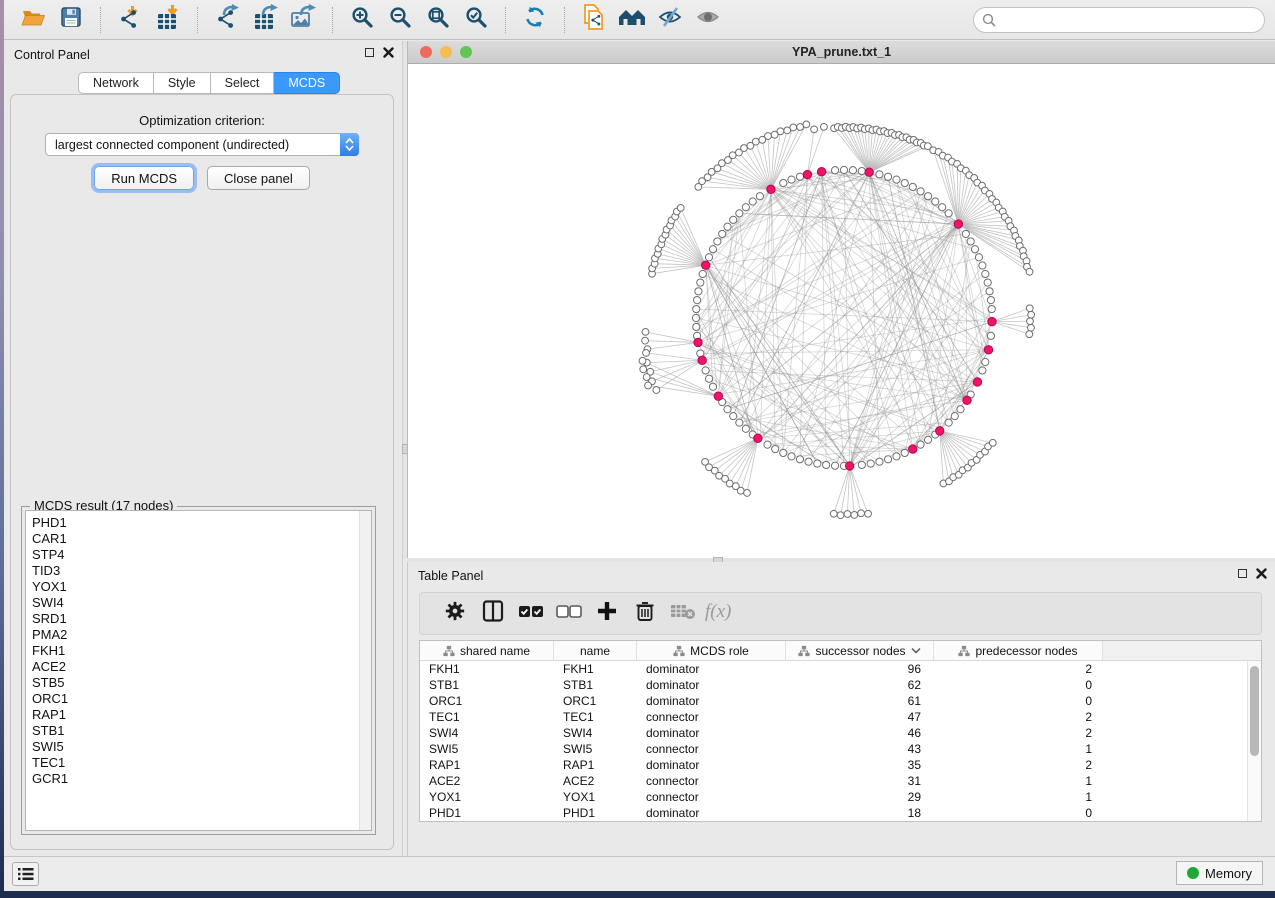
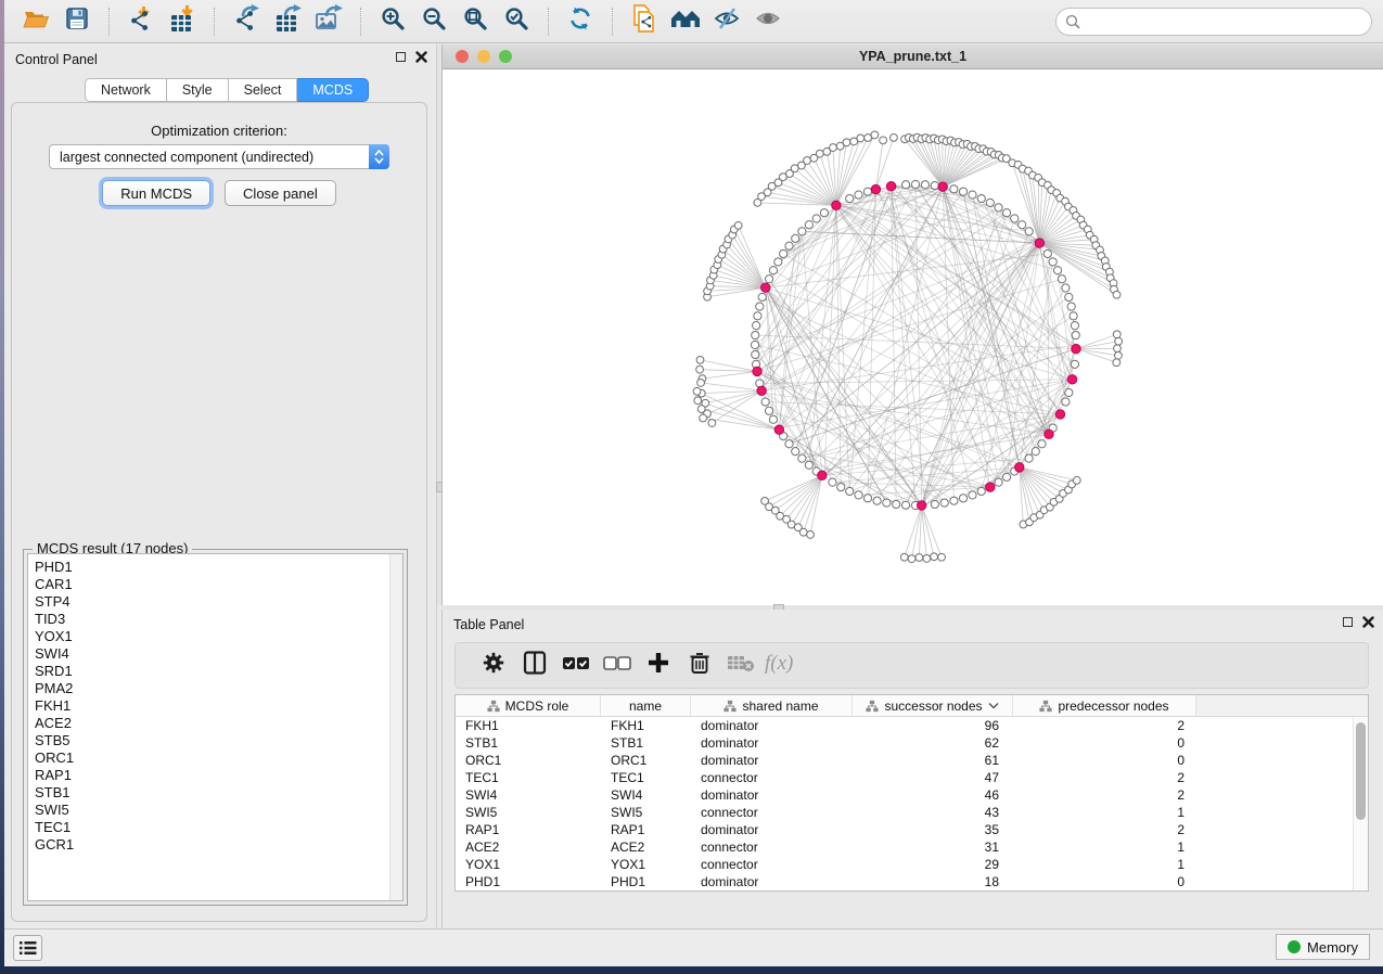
  Control Panel
  Network
  Style
  Select
  MCDS
  Optimization criterion:
  largest connected component (undirected)
  Run MCDS
  Close panel
  MCDS result (17 nodes)
  PHD1
  CAR1
  STP4
  TID3
  YOX1
  SWI4
  SRD1
  PMA2
  FKH1
  ACE2
  STB5
  ORC1
  RAP1
  STB1
  SWI5
  TEC1
  GCR1
  YPA_prune.txt_1
  Table Panel
  f(x)
- shared name
+ MCDS role
  name
- MCDS role
+ shared name
  successor nodes
  predecessor nodes
  FKH1
  FKH1
  dominator
  96
  2
  STB1
  STB1
  dominator
  62
  0
  ORC1
  ORC1
  dominator
  61
  0
  TEC1
  TEC1
  connector
  47
  2
  SWI4
  SWI4
  dominator
  46
  2
  SWI5
  SWI5
  connector
  43
  1
  RAP1
  RAP1
  dominator
  35
  2
  ACE2
  ACE2
  connector
  31
  1
  YOX1
  YOX1
  connector
  29
  1
  PHD1
  PHD1
  dominator
  18
  0
  Memory
